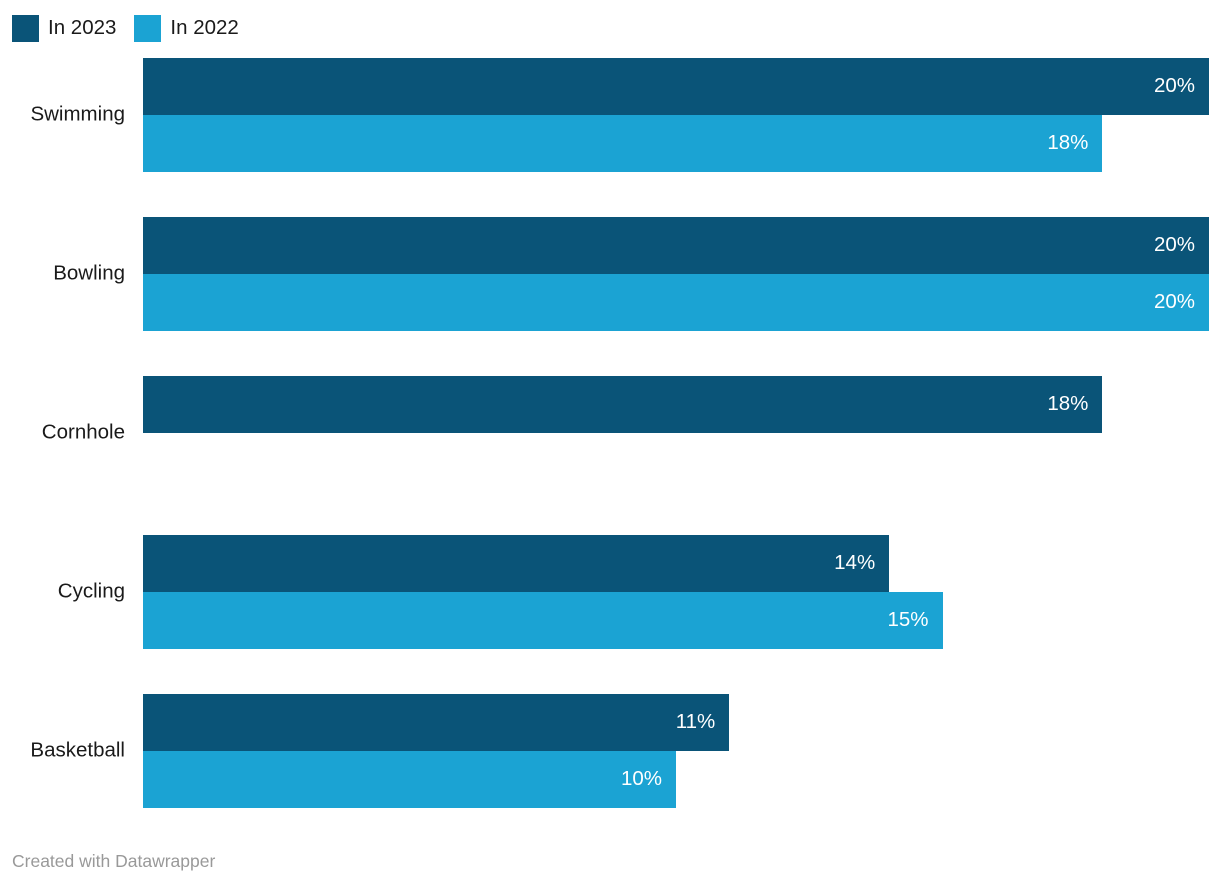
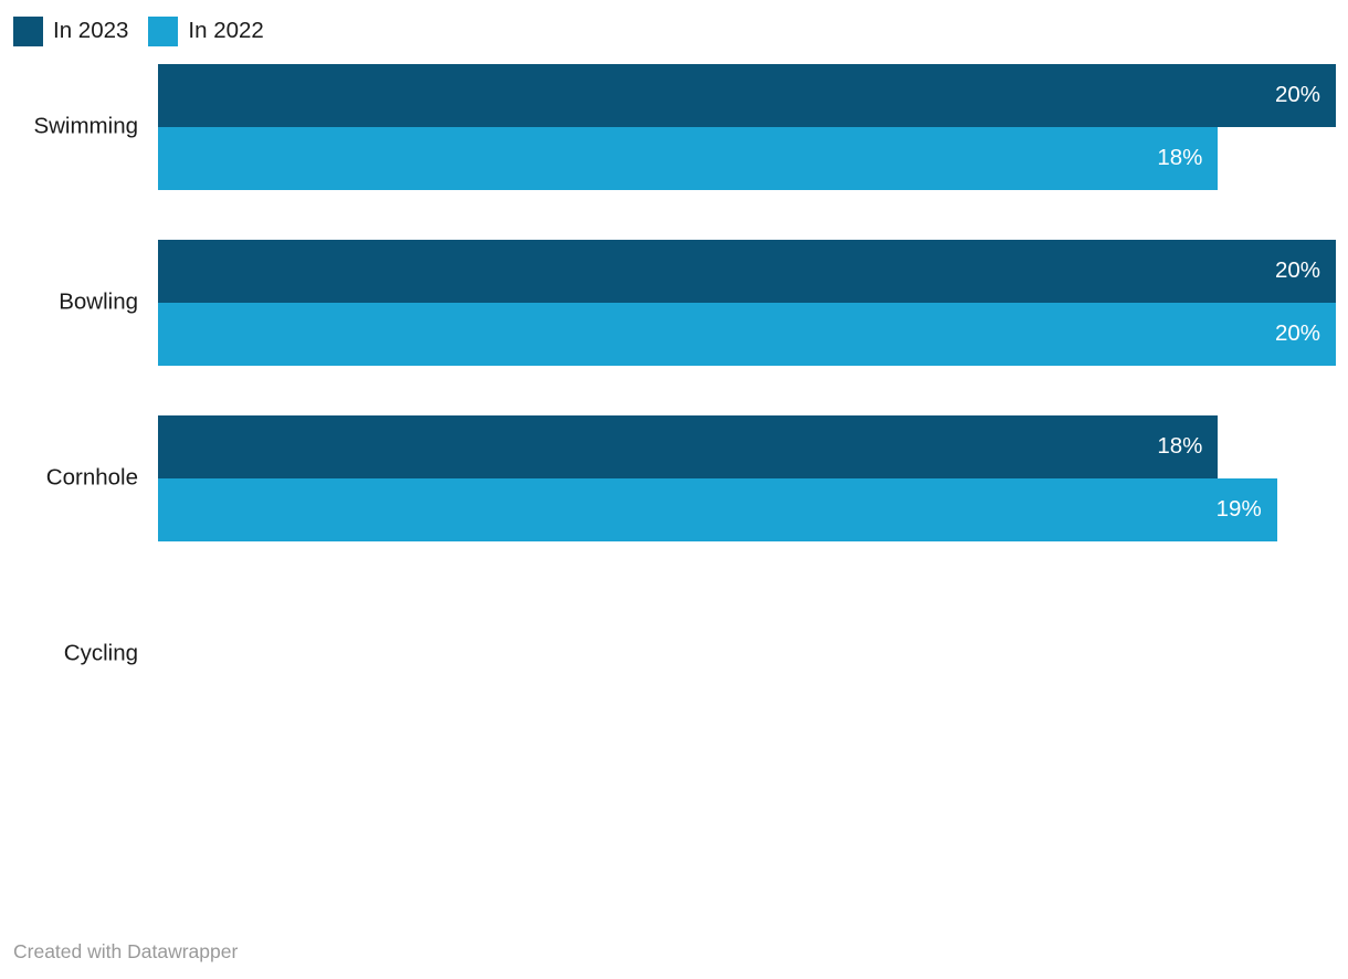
  In 2023
  In 2022
  Swimming
  20%
  18%
  Bowling
  20%
  20%
  Cornhole
  18%
+ 19%
  Cycling
- 14%
- 15%
- Basketball
- 11%
- 10%
  Created with Datawrapper
